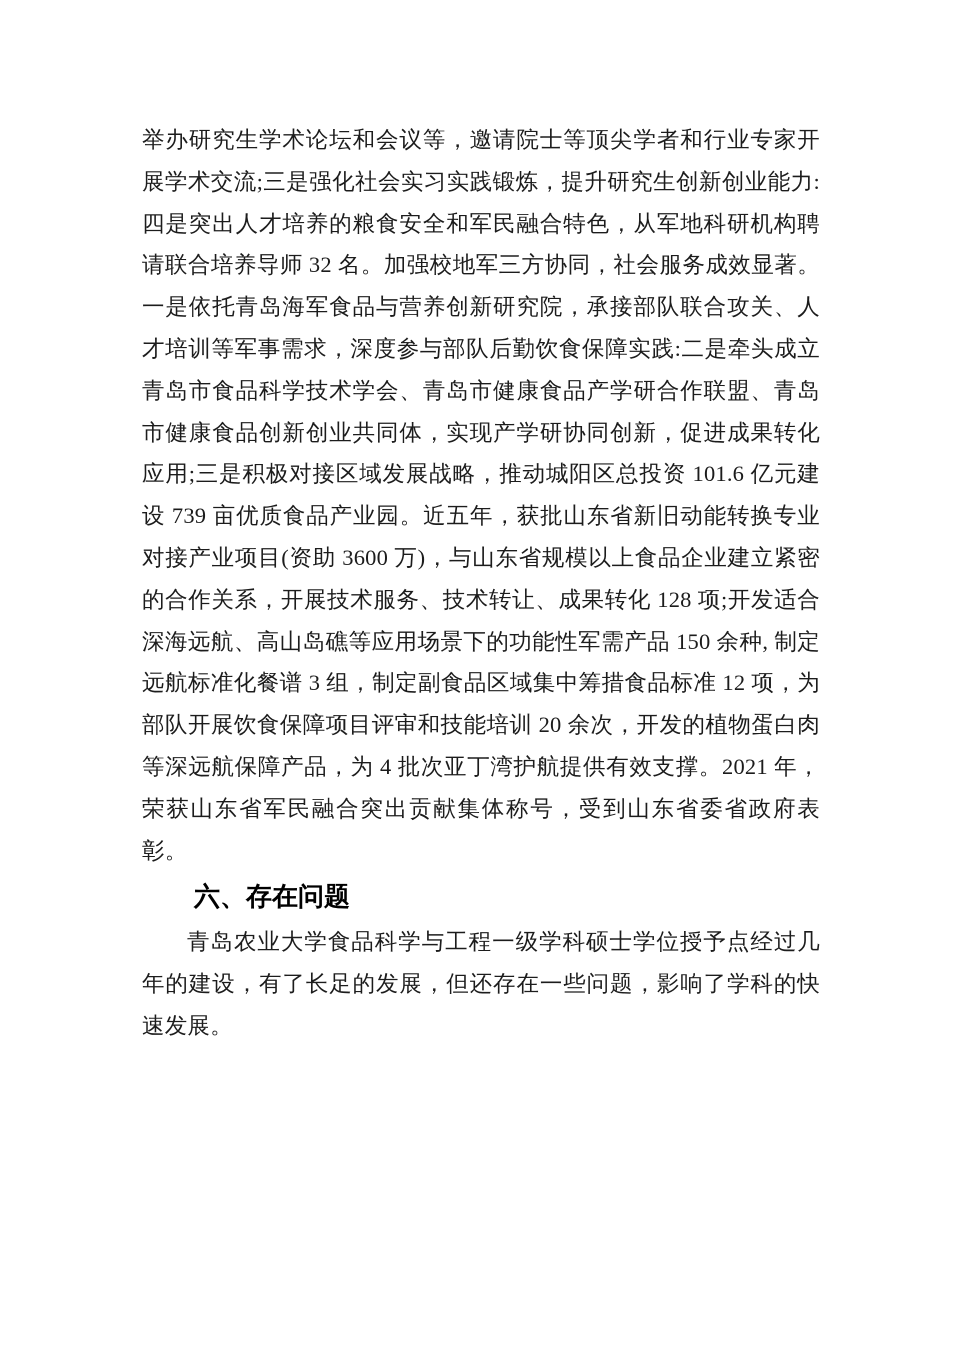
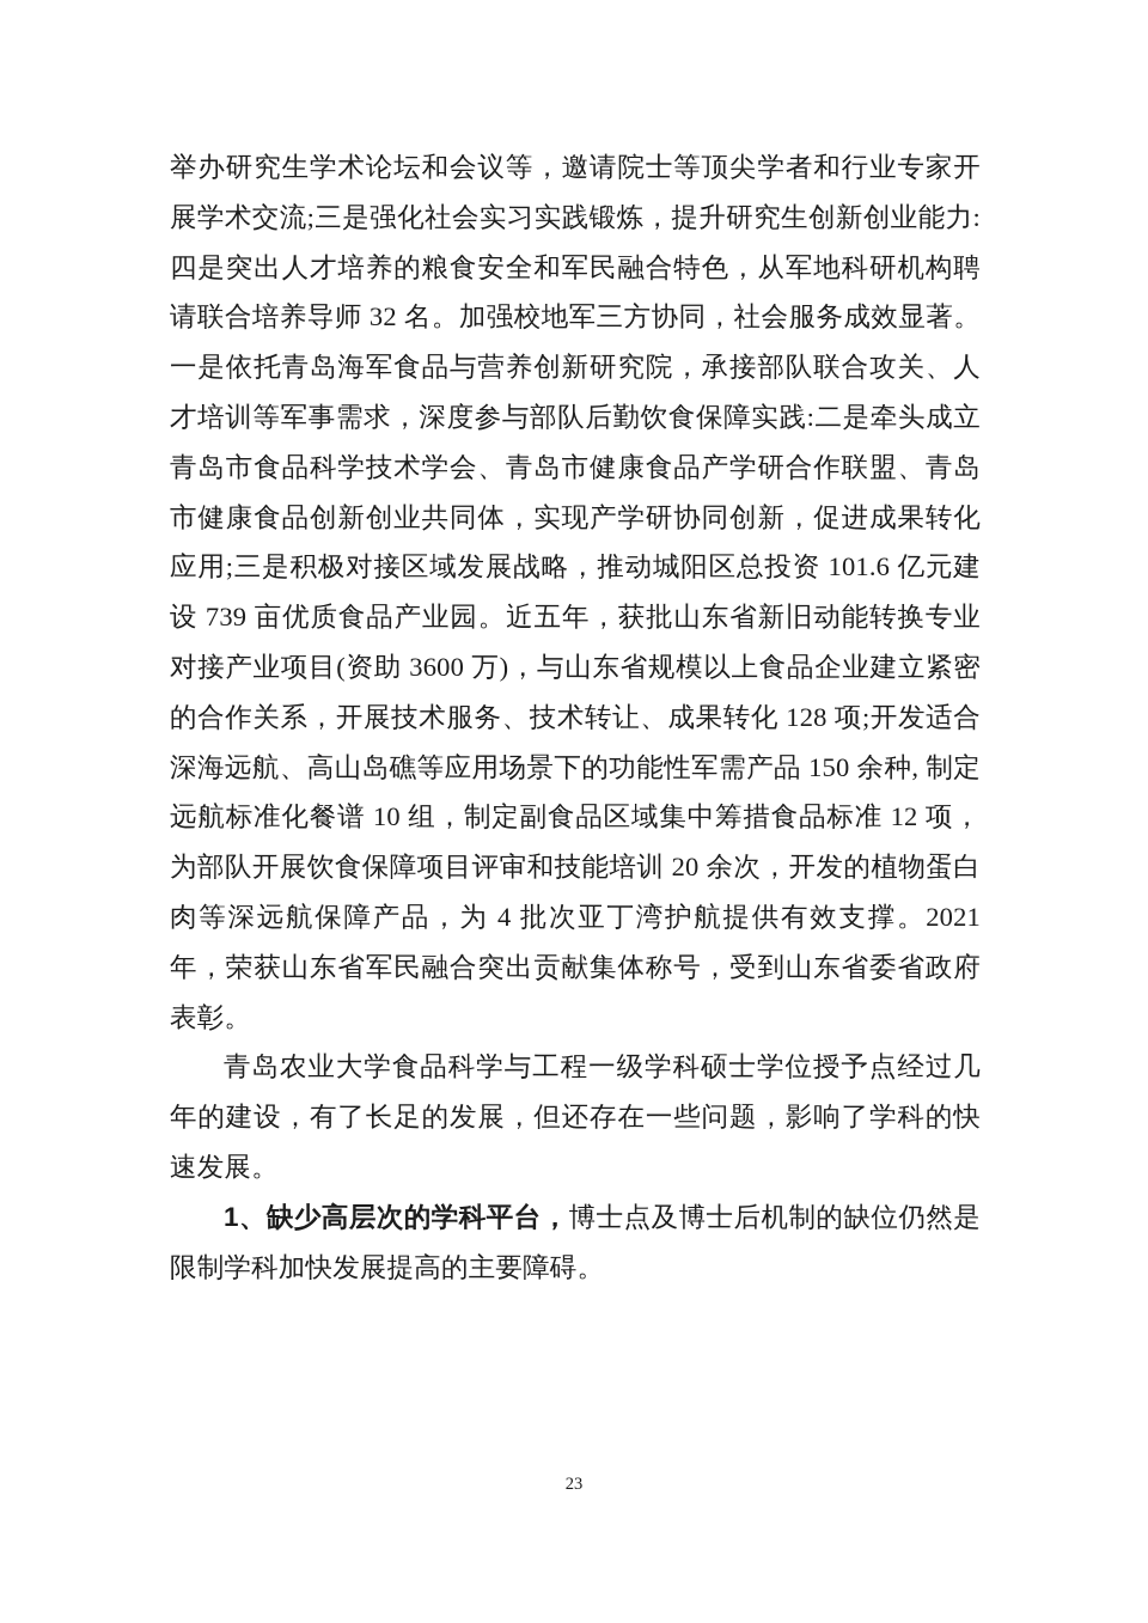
- 举办研究生学术论坛和会议等，邀请院士等顶尖学者和行业专家开展学术交流;三是强化社会实习实践锻炼，提升研究生创新创业能力:四是突出人才培养的粮食安全和军民融合特色，从军地科研机构聘请联合培养导师 32 名。加强校地军三方协同，社会服务成效显著。一是依托青岛海军食品与营养创新研究院，承接部队联合攻关、人才培训等军事需求，深度参与部队后勤饮食保障实践:二是牵头成立青岛市食品科学技术学会、青岛市健康食品产学研合作联盟、青岛市健康食品创新创业共同体，实现产学研协同创新，促进成果转化应用;三是积极对接区域发展战略，推动城阳区总投资 101.6 亿元建设 739 亩优质食品产业园。近五年，获批山东省新旧动能转换专业对接产业项目(资助 3600 万)，与山东省规模以上食品企业建立紧密的合作关系，开展技术服务、技术转让、成果转化 128 项;开发适合深海远航、高山岛礁等应用场景下的功能性军需产品 150 余种, 制定远航标准化餐谱 3 组，制定副食品区域集中筹措食品标准 12 项，为部队开展饮食保障项目评审和技能培训 20 余次，开发的植物蛋白肉等深远航保障产品，为 4 批次亚丁湾护航提供有效支撑。2021 年，荣获山东省军民融合突出贡献集体称号，受到山东省委省政府表彰。
+ 举办研究生学术论坛和会议等，邀请院士等顶尖学者和行业专家开展学术交流;三是强化社会实习实践锻炼，提升研究生创新创业能力:四是突出人才培养的粮食安全和军民融合特色，从军地科研机构聘请联合培养导师 32 名。加强校地军三方协同，社会服务成效显著。一是依托青岛海军食品与营养创新研究院，承接部队联合攻关、人才培训等军事需求，深度参与部队后勤饮食保障实践:二是牵头成立青岛市食品科学技术学会、青岛市健康食品产学研合作联盟、青岛市健康食品创新创业共同体，实现产学研协同创新，促进成果转化应用;三是积极对接区域发展战略，推动城阳区总投资 101.6 亿元建设 739 亩优质食品产业园。近五年，获批山东省新旧动能转换专业对接产业项目(资助 3600 万)，与山东省规模以上食品企业建立紧密的合作关系，开展技术服务、技术转让、成果转化 128 项;开发适合深海远航、高山岛礁等应用场景下的功能性军需产品 150 余种, 制定远航标准化餐谱 10 组，制定副食品区域集中筹措食品标准 12 项，为部队开展饮食保障项目评审和技能培训 20 余次，开发的植物蛋白肉等深远航保障产品，为 4 批次亚丁湾护航提供有效支撑。2021 年，荣获山东省军民融合突出贡献集体称号，受到山东省委省政府表彰。
- 六、存在问题
  青岛农业大学食品科学与工程一级学科硕士学位授予点经过几年的建设，有了长足的发展，但还存在一些问题，影响了学科的快速发展。
+ 1、缺少高层次的学科平台，博士点及博士后机制的缺位仍然是限制学科加快发展提高的主要障碍。
+ 23
